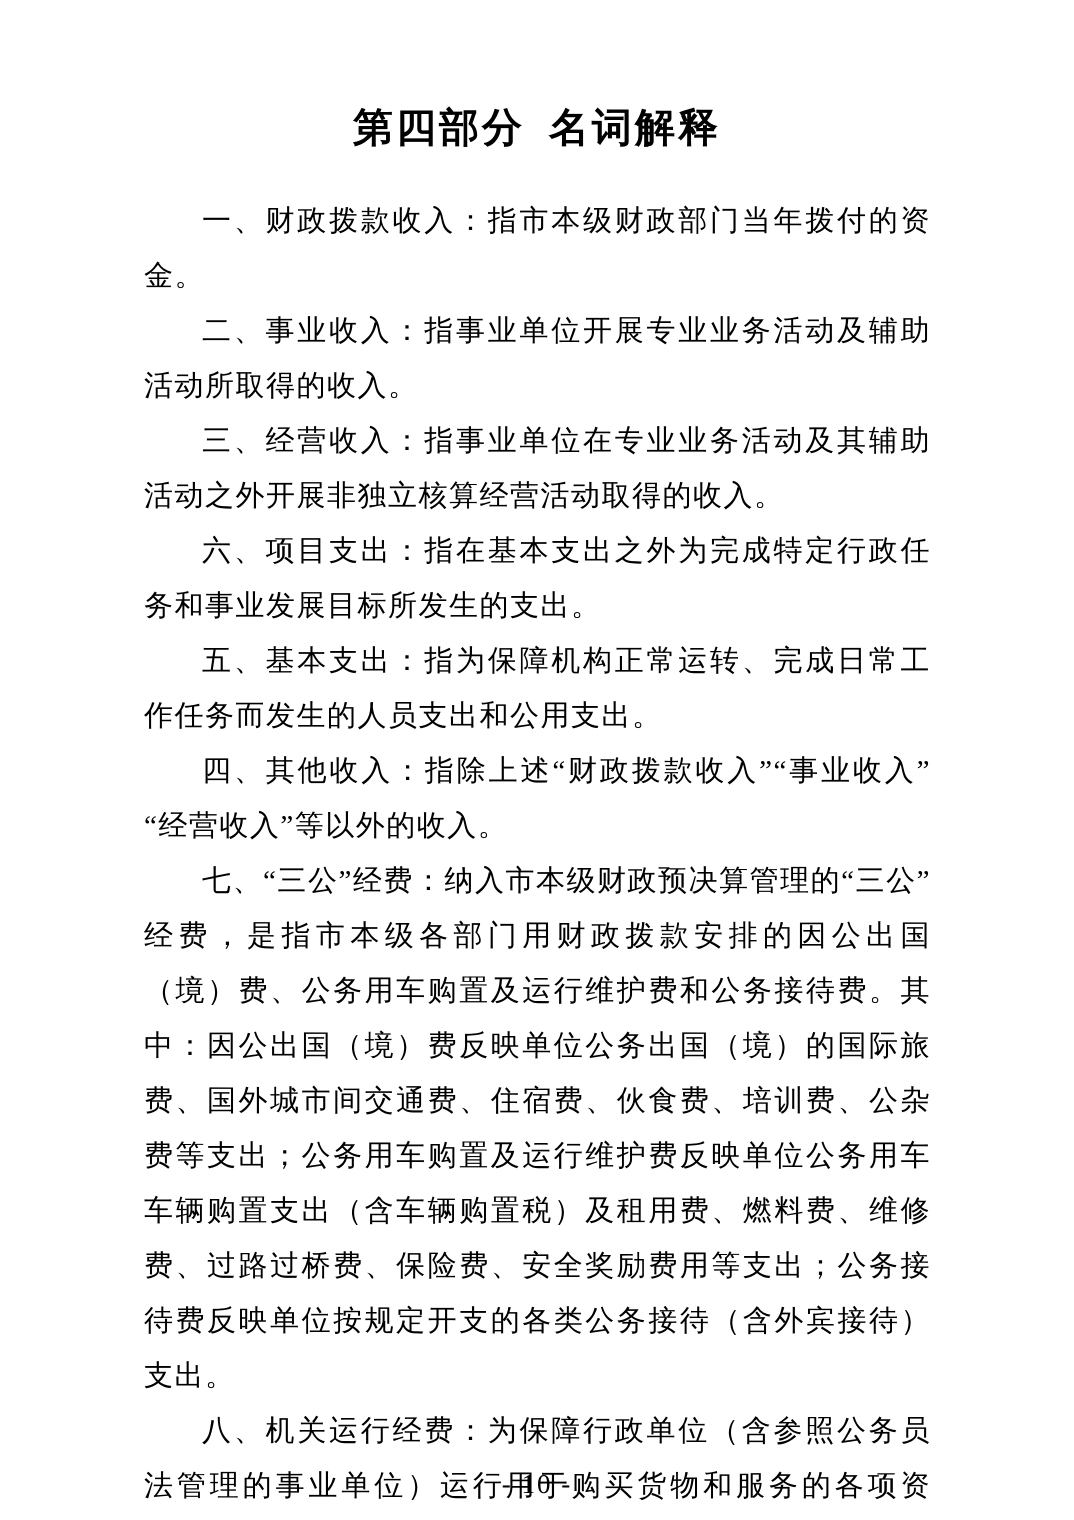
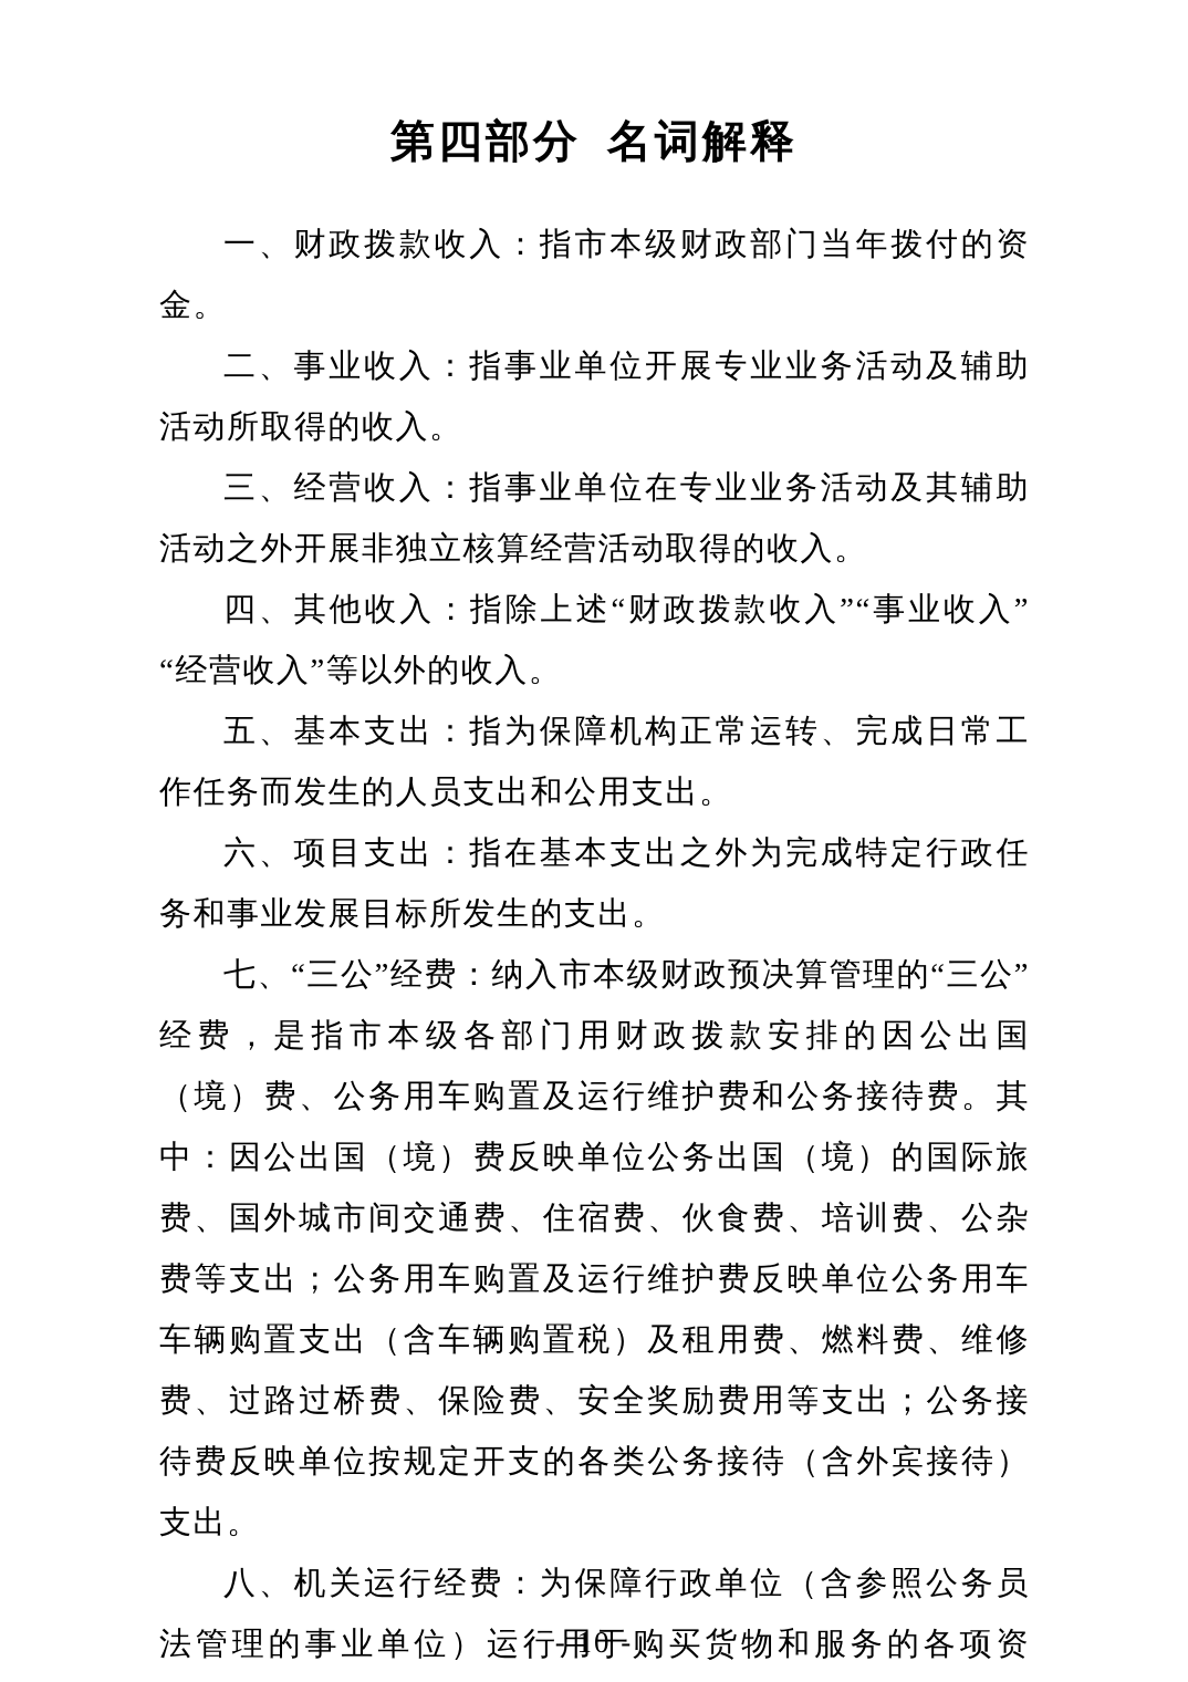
  第四部分 名词解释
  一、财政拨款收入：指市本级财政部门当年拨付的资金。
  二、事业收入：指事业单位开展专业业务活动及辅助活动所取得的收入。
  三、经营收入：指事业单位在专业业务活动及其辅助活动之外开展非独立核算经营活动取得的收入。
- 六、项目支出：指在基本支出之外为完成特定行政任务和事业发展目标所发生的支出。
+ 四、其他收入：指除上述“财政拨款收入”“事业收入”“经营收入”等以外的收入。
  五、基本支出：指为保障机构正常运转、完成日常工作任务而发生的人员支出和公用支出。
- 四、其他收入：指除上述“财政拨款收入”“事业收入”“经营收入”等以外的收入。
+ 六、项目支出：指在基本支出之外为完成特定行政任务和事业发展目标所发生的支出。
  七、“三公”经费：纳入市本级财政预决算管理的“三公”经费，是指市本级各部门用财政拨款安排的因公出国（境）费、公务用车购置及运行维护费和公务接待费。其中：因公出国（境）费反映单位公务出国（境）的国际旅费、国外城市间交通费、住宿费、伙食费、培训费、公杂费等支出；公务用车购置及运行维护费反映单位公务用车车辆购置支出（含车辆购置税）及租用费、燃料费、维修费、过路过桥费、保险费、安全奖励费用等支出；公务接待费反映单位按规定开支的各类公务接待（含外宾接待）支出。
  - 10 -
